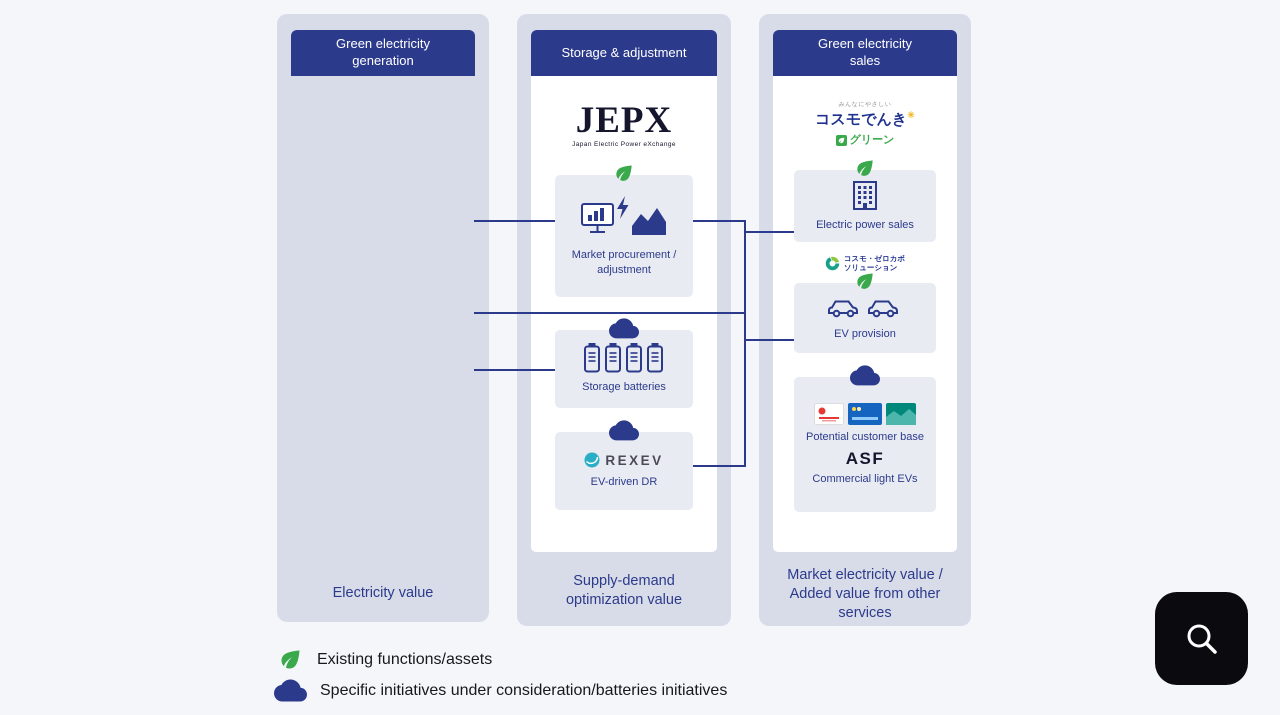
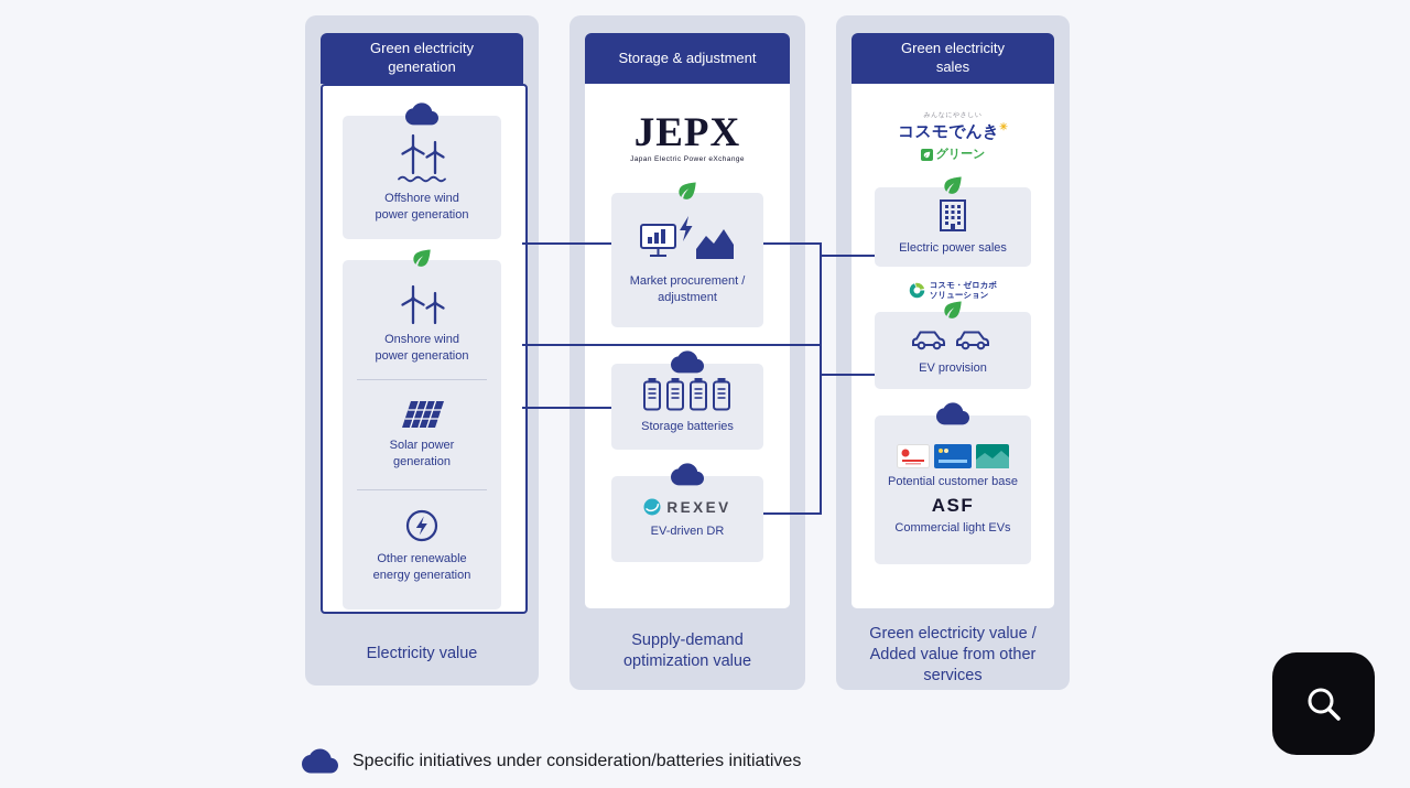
  Green electricity generation
+ Offshore wind power generation
+ Onshore wind power generation
+ Solar power generation
+ Other renewable energy generation
  Electricity value
  Storage & adjustment
  JEPX
  Market procurement / adjustment
  Storage batteries
  REXEV
  EV-driven DR
  Supply-demand optimization value
  Green electricity sales
  コスモでんき✳
  グリーン
  Electric power sales
  コスモ・ゼロカボ
  ソリューション
  EV provision
  Potential customer base
  ASF
  Commercial light EVs
- Market electricity value / Added value from other services
+ Green electricity value / Added value from other services
- Existing functions/assets
  Specific initiatives under consideration/batteries initiatives
